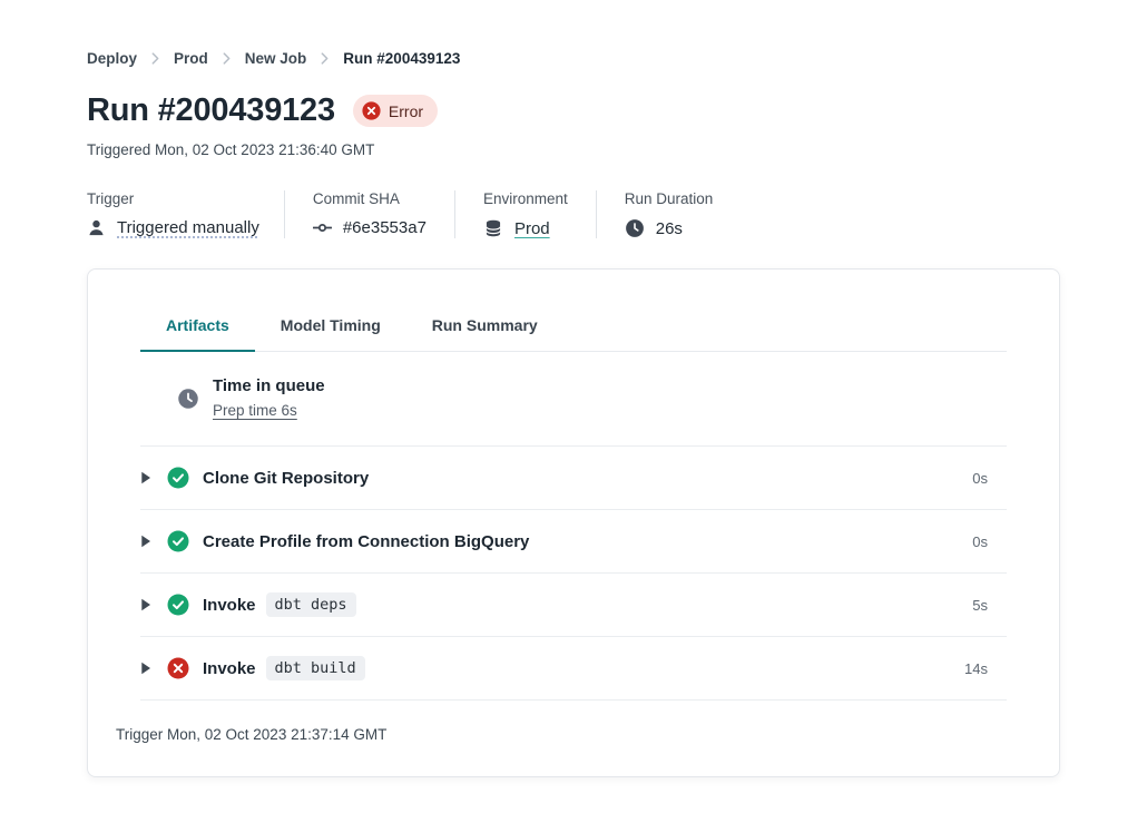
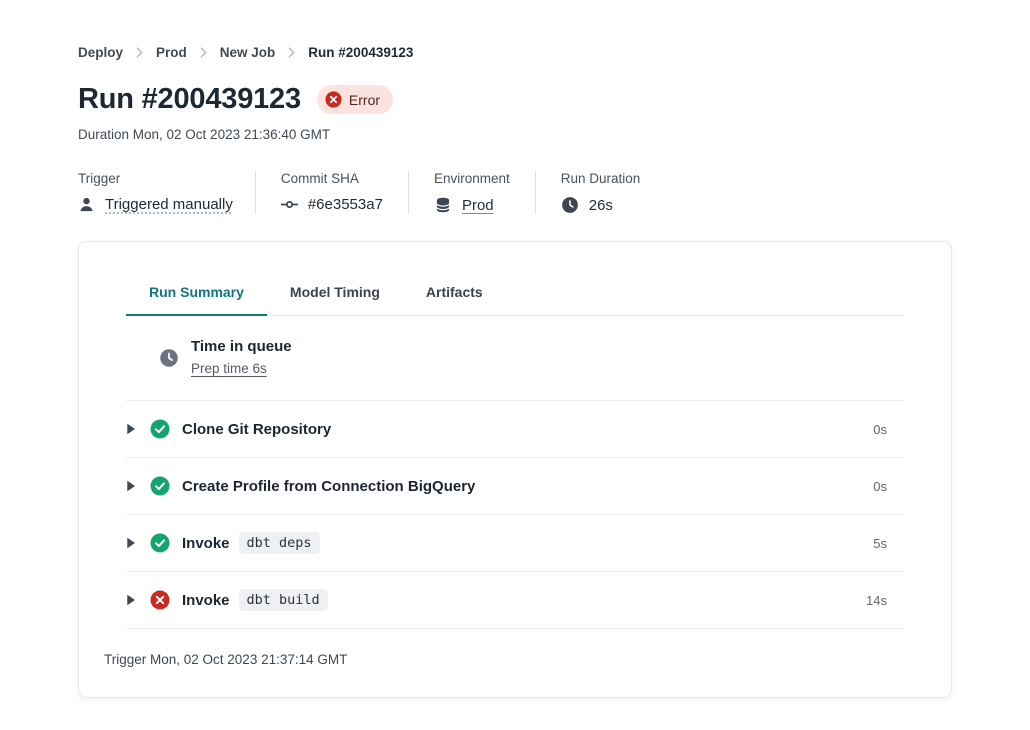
  Deploy
  Prod
  New Job
  Run #200439123
  Run #200439123
  Error
- Triggered Mon, 02 Oct 2023 21:36:40 GMT
+ Duration Mon, 02 Oct 2023 21:36:40 GMT
  Trigger
  Triggered manually
  Commit SHA
  #6e3553a7
  Environment
  Prod
  Run Duration
  26s
- Artifacts
+ Run Summary
  Model Timing
- Run Summary
+ Artifacts
  Time in queue
  Prep time 6s
  Clone Git Repository
  0s
  Create Profile from Connection BigQuery
  0s
  Invoke
  dbt deps
  5s
  Invoke
  dbt build
  14s
  Trigger Mon, 02 Oct 2023 21:37:14 GMT
